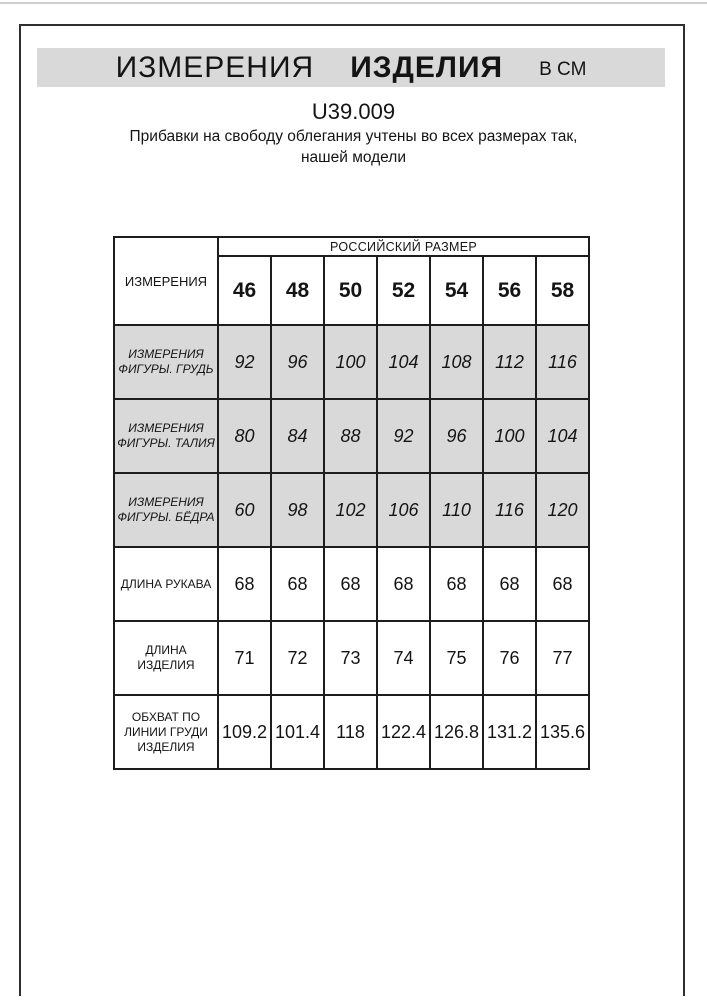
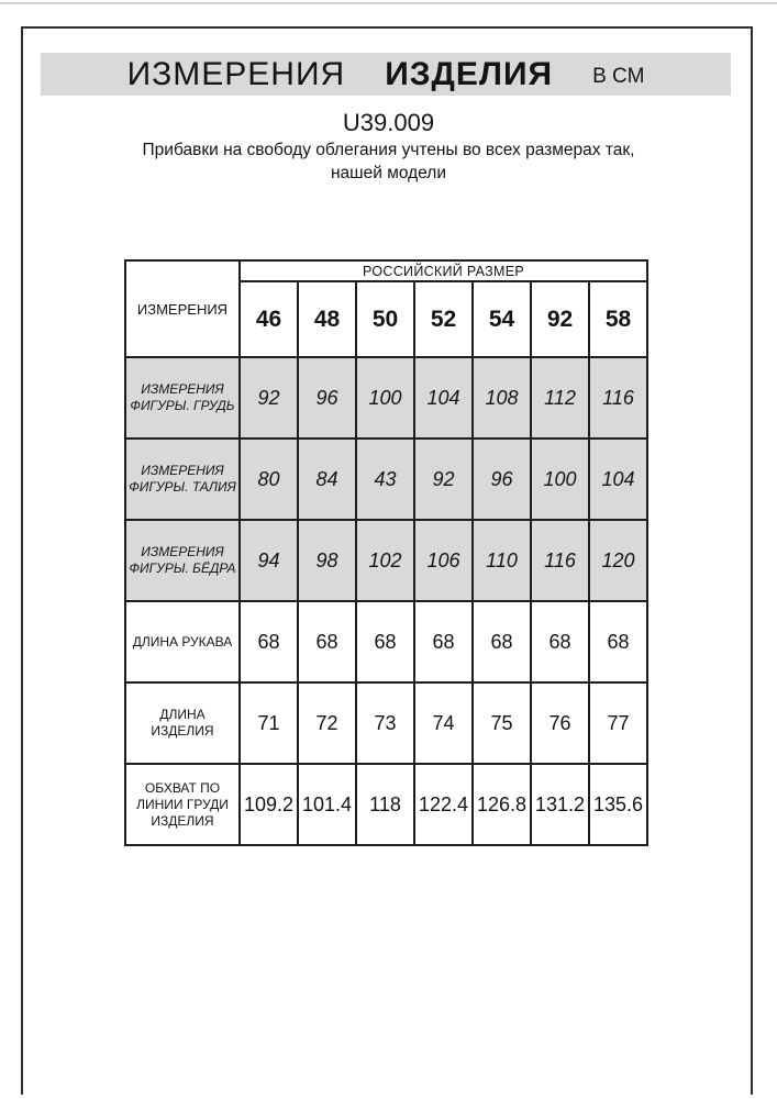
  ИЗМЕРЕНИЯ
  ИЗДЕЛИЯ
  В СМ
  U39.009
  Прибавки на свободу облегания учтены во всех размерах так,
  нашей модели
  ИЗМЕРЕНИЯ	РОССИЙСКИЙ РАЗМЕР
- 46	48	50	52	54	56	58
+ 46	48	50	52	54	92	58
  ИЗМЕРЕНИЯ ФИГУРЫ. ГРУДЬ	92	96	100	104	108	112	116
- ИЗМЕРЕНИЯ ФИГУРЫ. ТАЛИЯ	80	84	88	92	96	100	104
+ ИЗМЕРЕНИЯ ФИГУРЫ. ТАЛИЯ	80	84	43	92	96	100	104
- ИЗМЕРЕНИЯ ФИГУРЫ. БЁДРА	60	98	102	106	110	116	120
+ ИЗМЕРЕНИЯ ФИГУРЫ. БЁДРА	94	98	102	106	110	116	120
  ДЛИНА РУКАВА	68	68	68	68	68	68	68
  ДЛИНА ИЗДЕЛИЯ	71	72	73	74	75	76	77
  ОБХВАТ ПО ЛИНИИ ГРУДИ ИЗДЕЛИЯ	109.2	101.4	118	122.4	126.8	131.2	135.6
